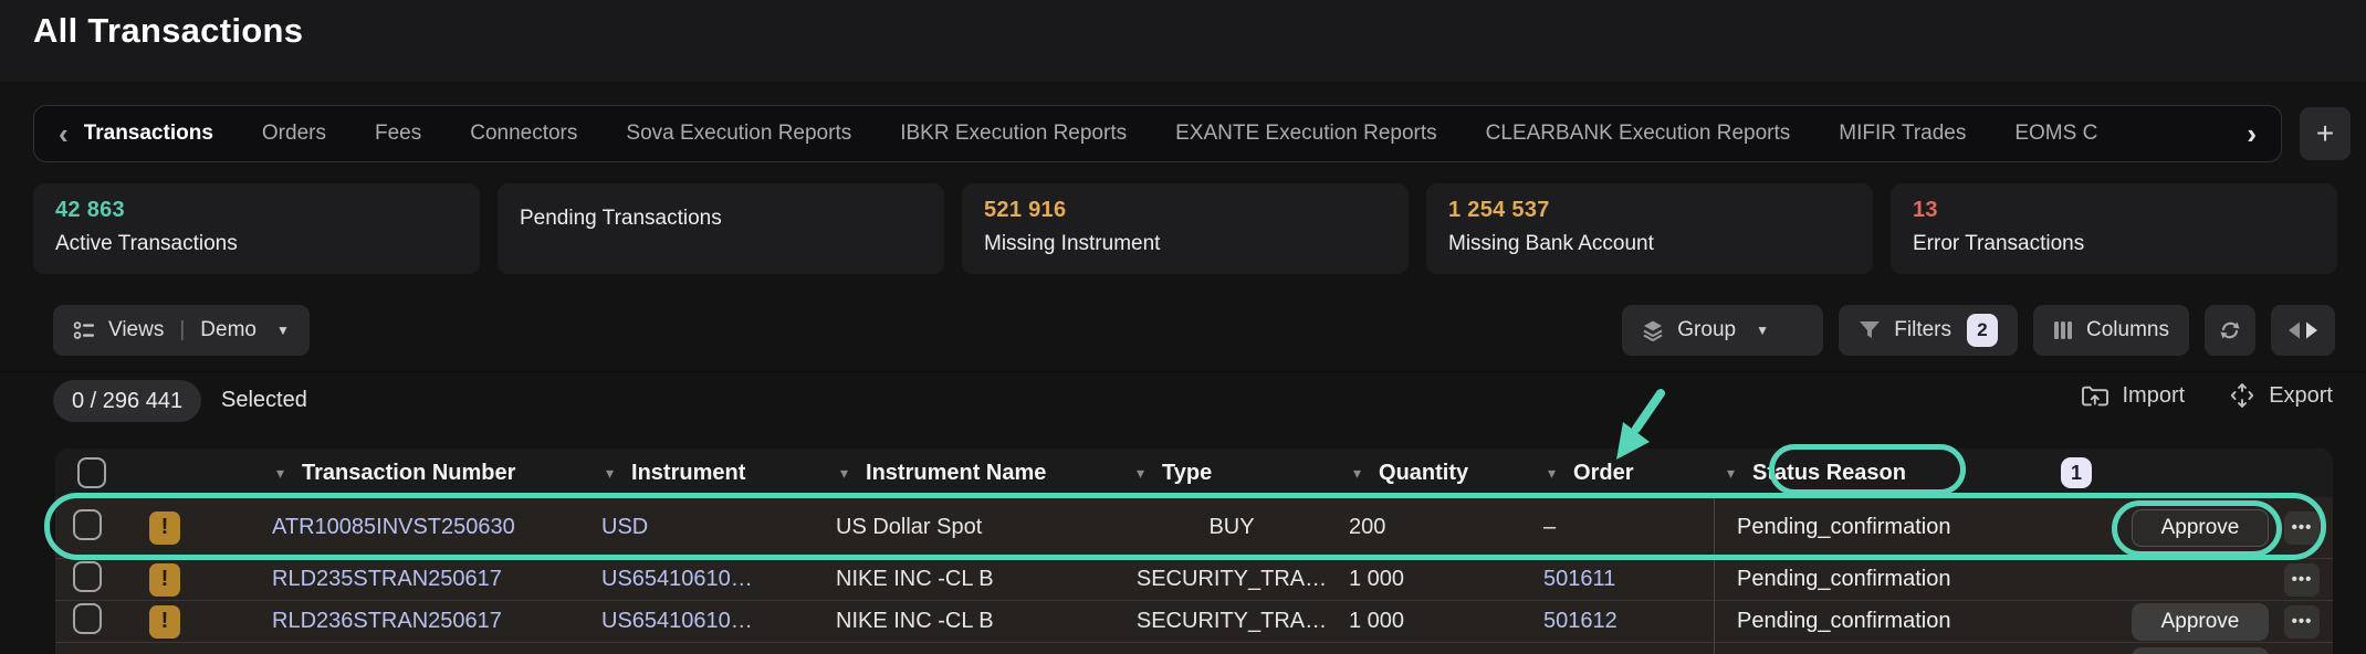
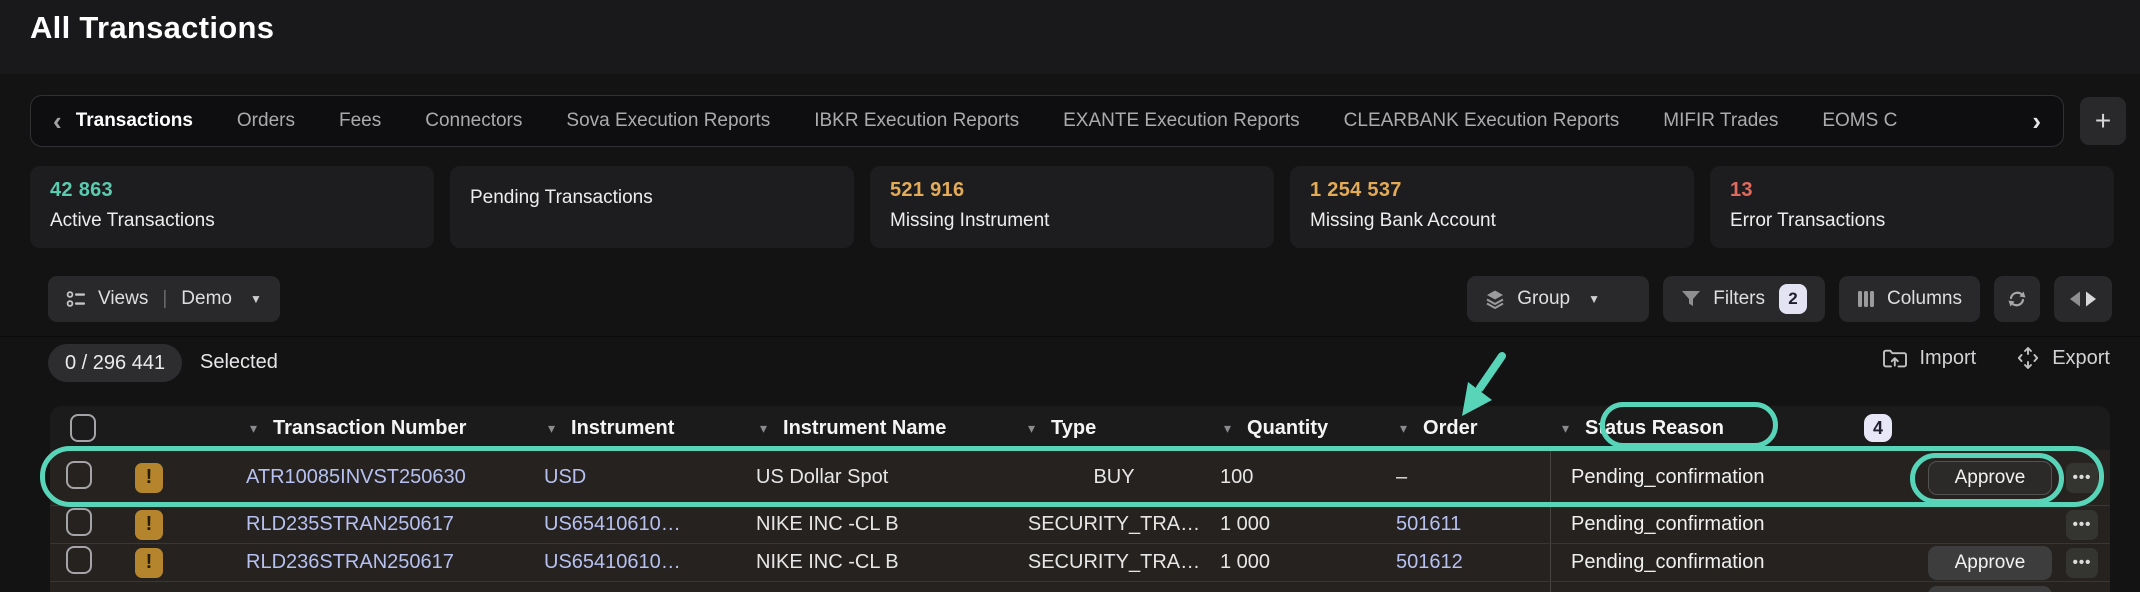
  All Transactions
  ‹
  Transactions
  Orders
  Fees
  Connectors
  Sova Execution Reports
  IBKR Execution Reports
  EXANTE Execution Reports
  CLEARBANK Execution Reports
  MIFIR Trades
  EOMS C
  ›
  +
  42 863
  Active Transactions
  Pending Transactions
  521 916
  Missing Instrument
  1 254 537
  Missing Bank Account
  13
  Error Transactions
  Views
  |
  Demo
  ▼
  Group
  ▼
  Filters
  2
  Columns
  0 / 296 441
  Selected
  Import
  Export
  ▾
  Transaction Number
  ▾
  Instrument
  ▾
  Instrument Name
  ▾
  Type
  ▾
  Quantity
  ▾
  Order
  ▾
  Status Reason
- 1
+ 4
  !
  ATR10085INVST250630
  USD
  US Dollar Spot
  BUY
- 200
+ 100
  –
  Pending_confirmation
  Approve
  •••
  !
  RLD235STRAN250617
  US65410610…
  NIKE INC -CL B
  SECURITY_TRA…
  1 000
  501611
  Pending_confirmation
  •••
  !
  RLD236STRAN250617
  US65410610…
  NIKE INC -CL B
  SECURITY_TRA…
  1 000
  501612
  Pending_confirmation
  Approve
  •••
